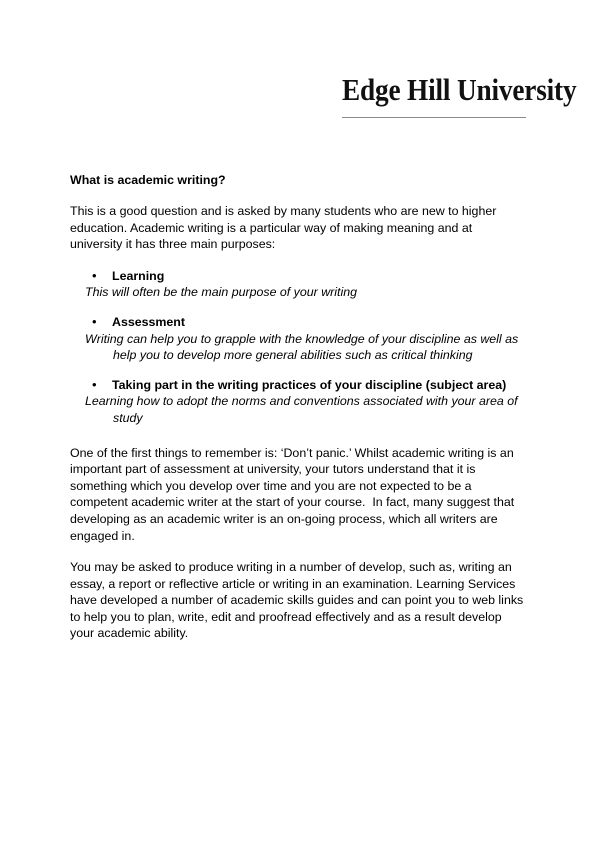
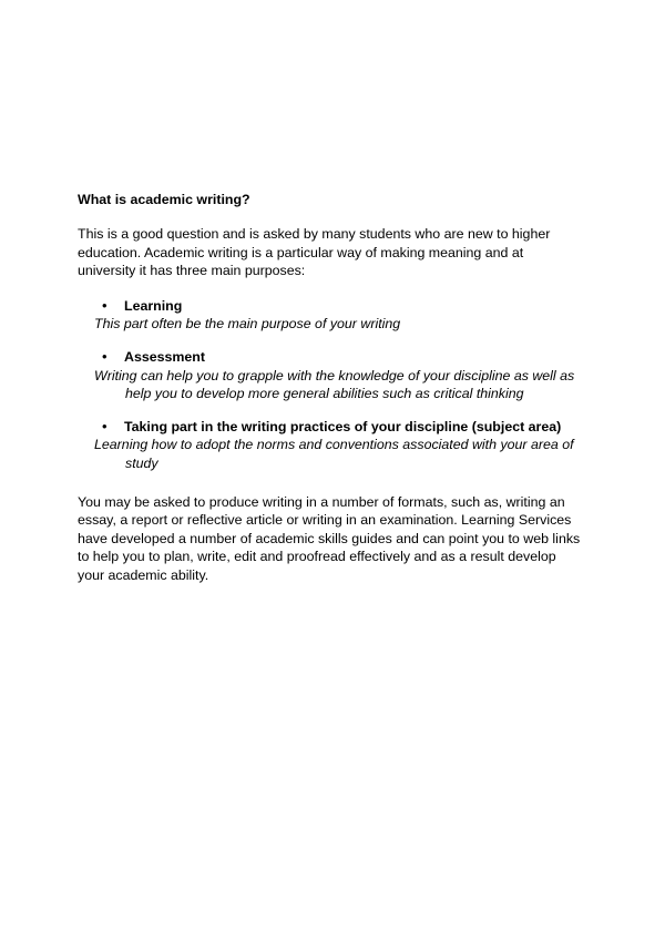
- Edge Hill University
  What is academic writing?
  This is a good question and is asked by many students who are new to higher education. Academic writing is a particular way of making meaning and at university it has three main purposes:
  •
  Learning
- This will often be the main purpose of your writing
+ This part often be the main purpose of your writing
  •
  Assessment
  Writing can help you to grapple with the knowledge of your discipline as well as help you to develop more general abilities such as critical thinking
  •
  Taking part in the writing practices of your discipline (subject area)
  Learning how to adopt the norms and conventions associated with your area of study
- One of the first things to remember is: ‘Don’t panic.’ Whilst academic writing is an important part of assessment at university, your tutors understand that it is something which you develop over time and you are not expected to be a competent academic writer at the start of your course. In fact, many suggest that developing as an academic writer is an on-going process, which all writers are engaged in.
- You may be asked to produce writing in a number of develop, such as, writing an essay, a report or reflective article or writing in an examination. Learning Services have developed a number of academic skills guides and can point you to web links to help you to plan, write, edit and proofread effectively and as a result develop your academic ability.
+ You may be asked to produce writing in a number of formats, such as, writing an essay, a report or reflective article or writing in an examination. Learning Services have developed a number of academic skills guides and can point you to web links to help you to plan, write, edit and proofread effectively and as a result develop your academic ability.
